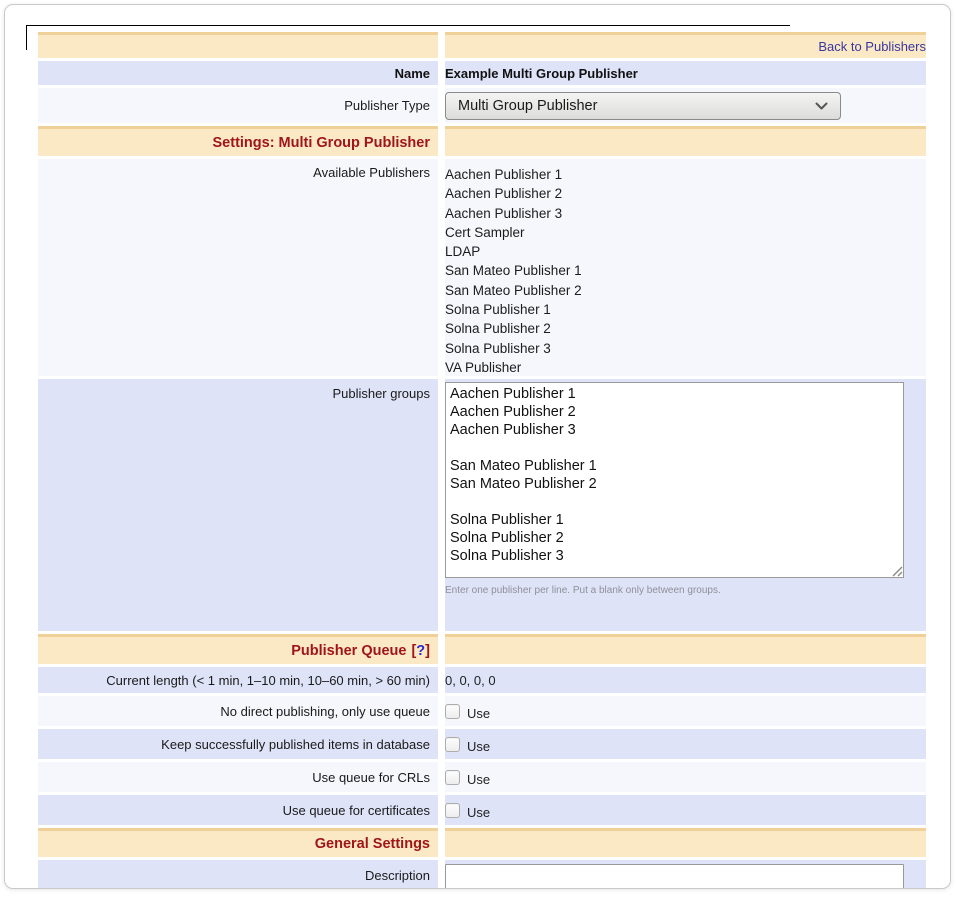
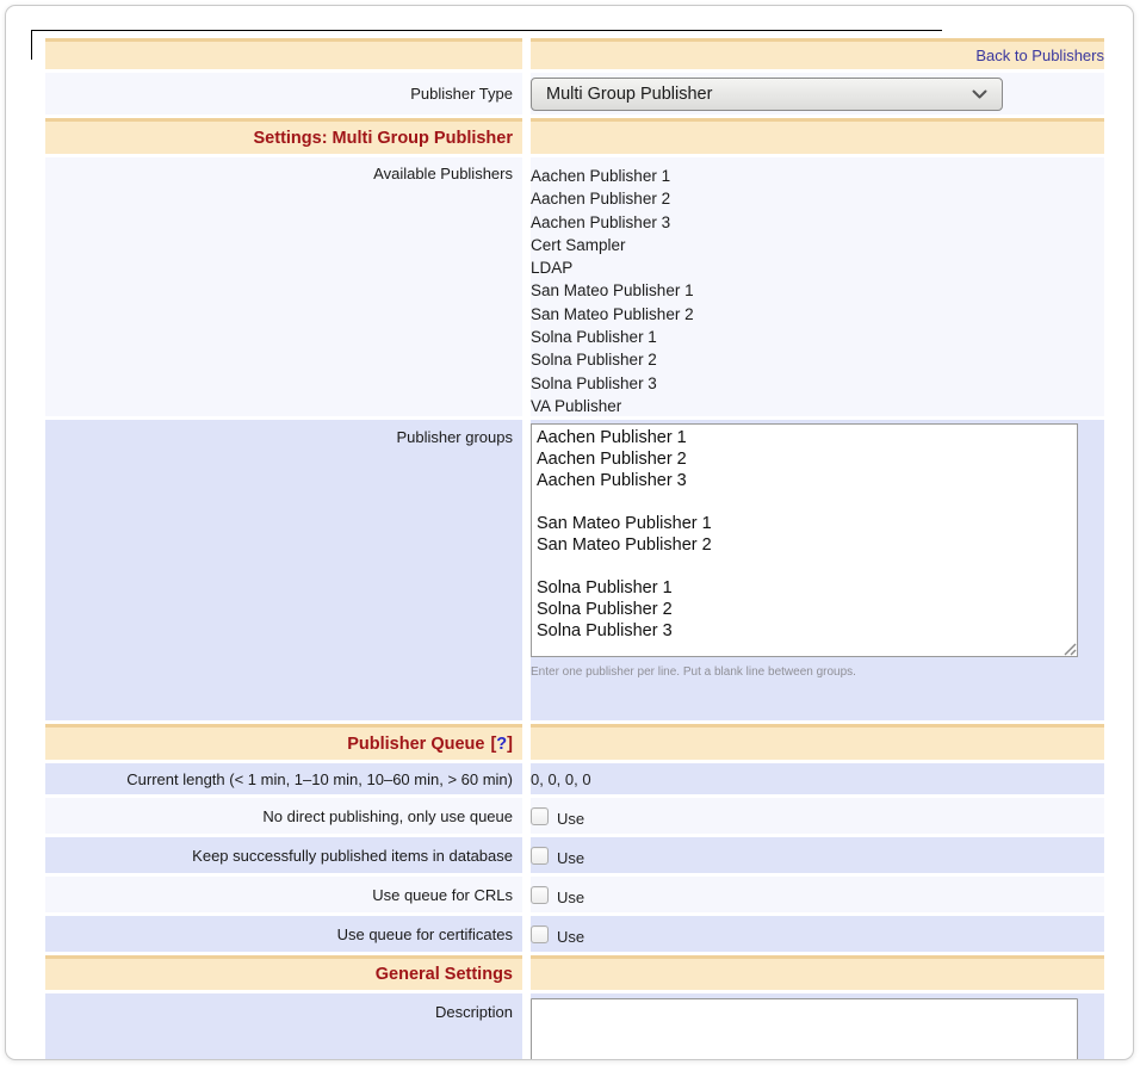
  Back to Publishers
- Name
- Example Multi Group Publisher
  Publisher Type
  Multi Group Publisher
  Settings: Multi Group Publisher
  Available Publishers
  Aachen Publisher 1
  Aachen Publisher 2
  Aachen Publisher 3
  Cert Sampler
  LDAP
  San Mateo Publisher 1
  San Mateo Publisher 2
  Solna Publisher 1
  Solna Publisher 2
  Solna Publisher 3
  VA Publisher
  Publisher groups
  Aachen Publisher 1
  Aachen Publisher 2
  Aachen Publisher 3
  San Mateo Publisher 1
  San Mateo Publisher 2
  Solna Publisher 1
  Solna Publisher 2
  Solna Publisher 3
- Enter one publisher per line. Put a blank only between groups.
+ Enter one publisher per line. Put a blank line between groups.
  Publisher Queue
  [?]
  Current length (< 1 min, 1–10 min, 10–60 min, > 60 min)
  0, 0, 0, 0
  No direct publishing, only use queue
  Use
  Keep successfully published items in database
  Use
  Use queue for CRLs
  Use
  Use queue for certificates
  Use
  General Settings
  Description
